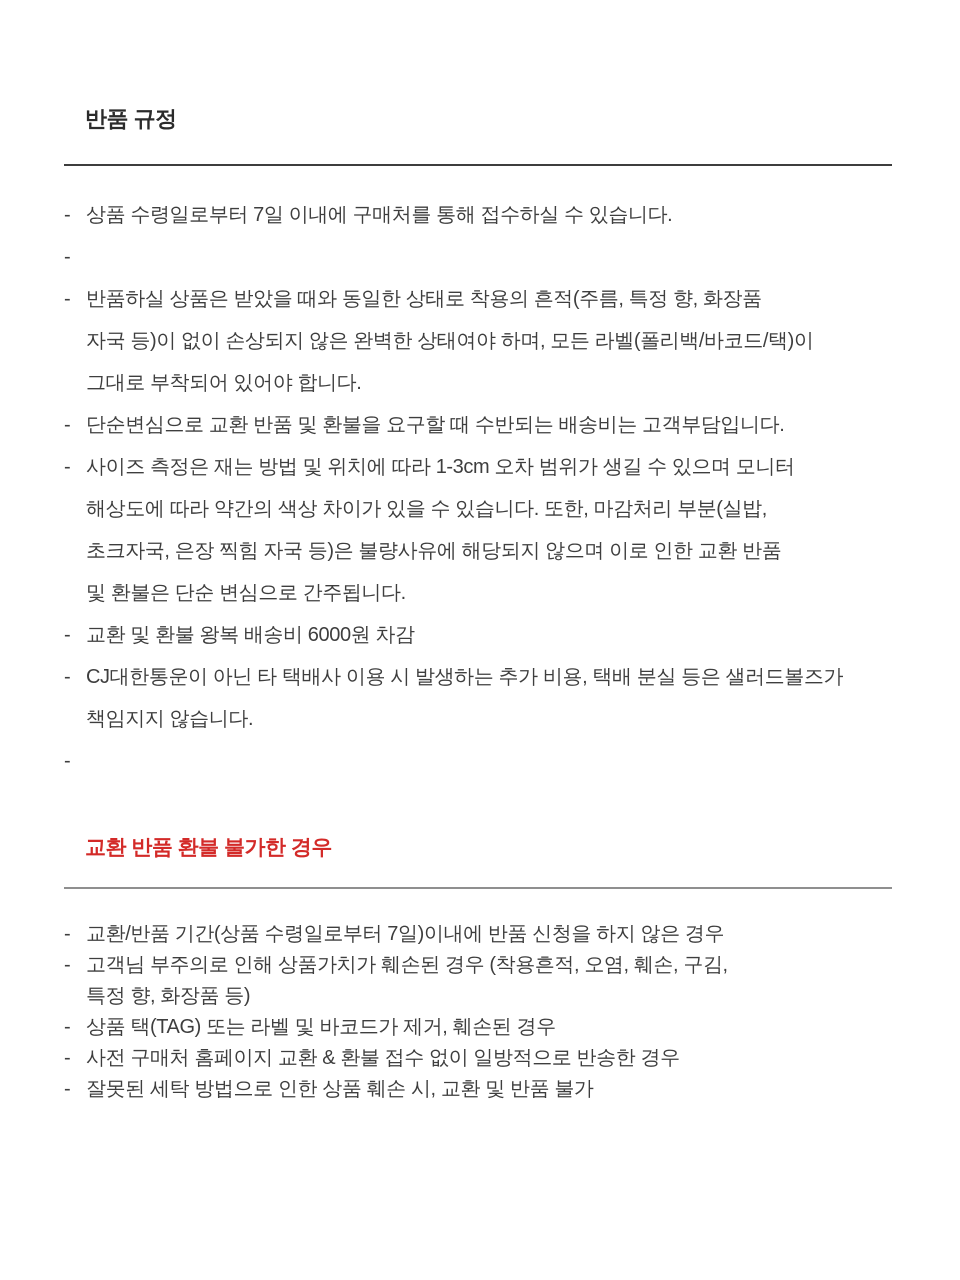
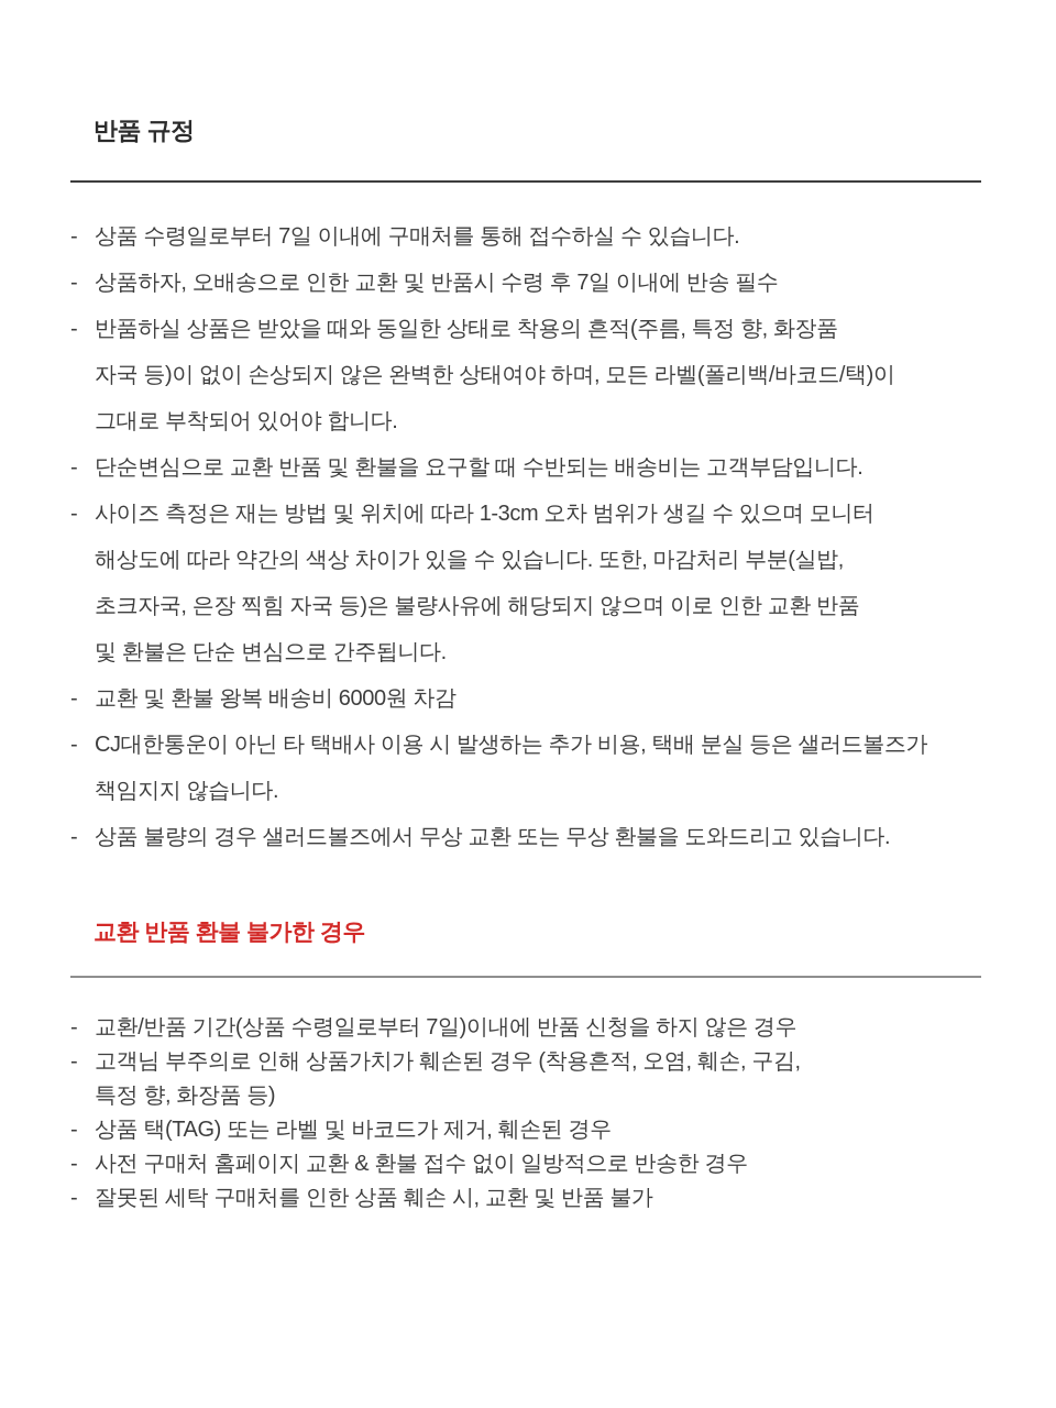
  반품 규정
  -
  상품 수령일로부터 7일 이내에 구매처를 통해 접수하실 수 있습니다.
  -
+ 상품하자, 오배송으로 인한 교환 및 반품시 수령 후 7일 이내에 반송 필수
  -
  반품하실 상품은 받았을 때와 동일한 상태로 착용의 흔적(주름, 특정 향, 화장품
  자국 등)이 없이 손상되지 않은 완벽한 상태여야 하며, 모든 라벨(폴리백/바코드/택)이
  그대로 부착되어 있어야 합니다.
  -
  단순변심으로 교환 반품 및 환불을 요구할 때 수반되는 배송비는 고객부담입니다.
  -
  사이즈 측정은 재는 방법 및 위치에 따라 1-3cm 오차 범위가 생길 수 있으며 모니터
  해상도에 따라 약간의 색상 차이가 있을 수 있습니다. 또한, 마감처리 부분(실밥,
  초크자국, 은장 찍힘 자국 등)은 불량사유에 해당되지 않으며 이로 인한 교환 반품
  및 환불은 단순 변심으로 간주됩니다.
  -
  교환 및 환불 왕복 배송비 6000원 차감
  -
  CJ대한통운이 아닌 타 택배사 이용 시 발생하는 추가 비용, 택배 분실 등은 샐러드볼즈가
  책임지지 않습니다.
  -
+ 상품 불량의 경우 샐러드볼즈에서 무상 교환 또는 무상 환불을 도와드리고 있습니다.
  교환 반품 환불 불가한 경우
  -
  교환/반품 기간(상품 수령일로부터 7일)이내에 반품 신청을 하지 않은 경우
  -
  고객님 부주의로 인해 상품가치가 훼손된 경우 (착용흔적, 오염, 훼손, 구김,
  특정 향, 화장품 등)
  -
  상품 택(TAG) 또는 라벨 및 바코드가 제거, 훼손된 경우
  -
  사전 구매처 홈페이지 교환 & 환불 접수 없이 일방적으로 반송한 경우
  -
- 잘못된 세탁 방법으로 인한 상품 훼손 시, 교환 및 반품 불가
+ 잘못된 세탁 구매처를 인한 상품 훼손 시, 교환 및 반품 불가
